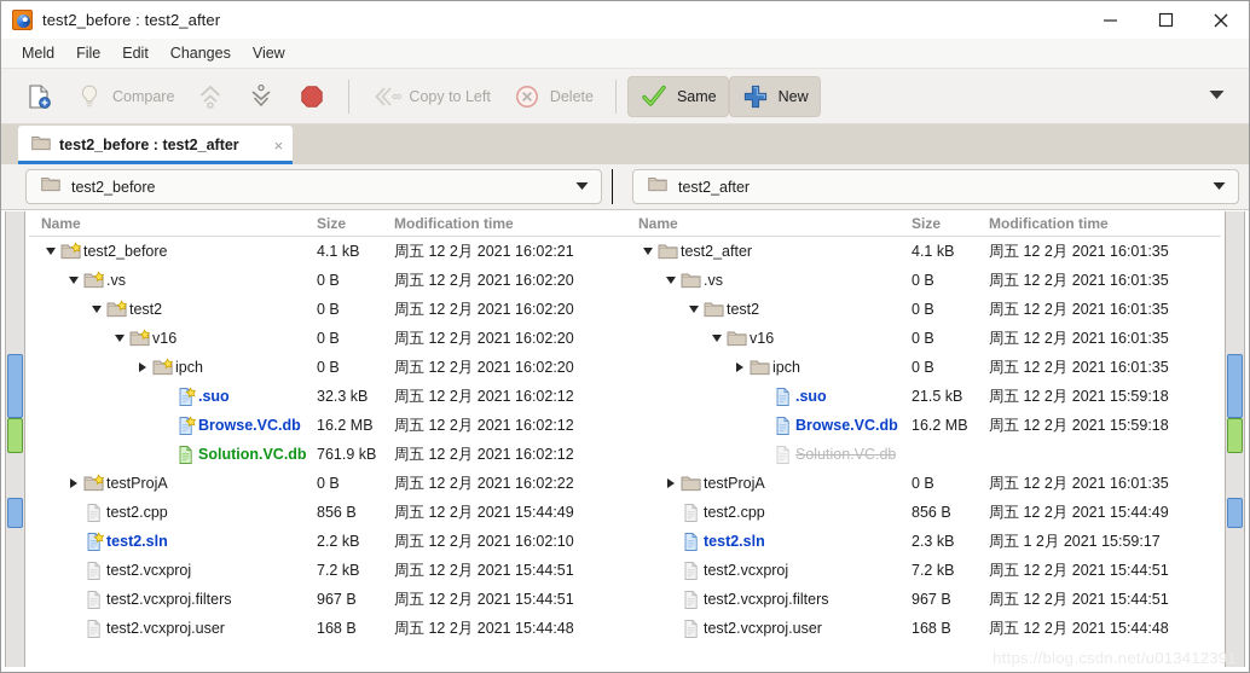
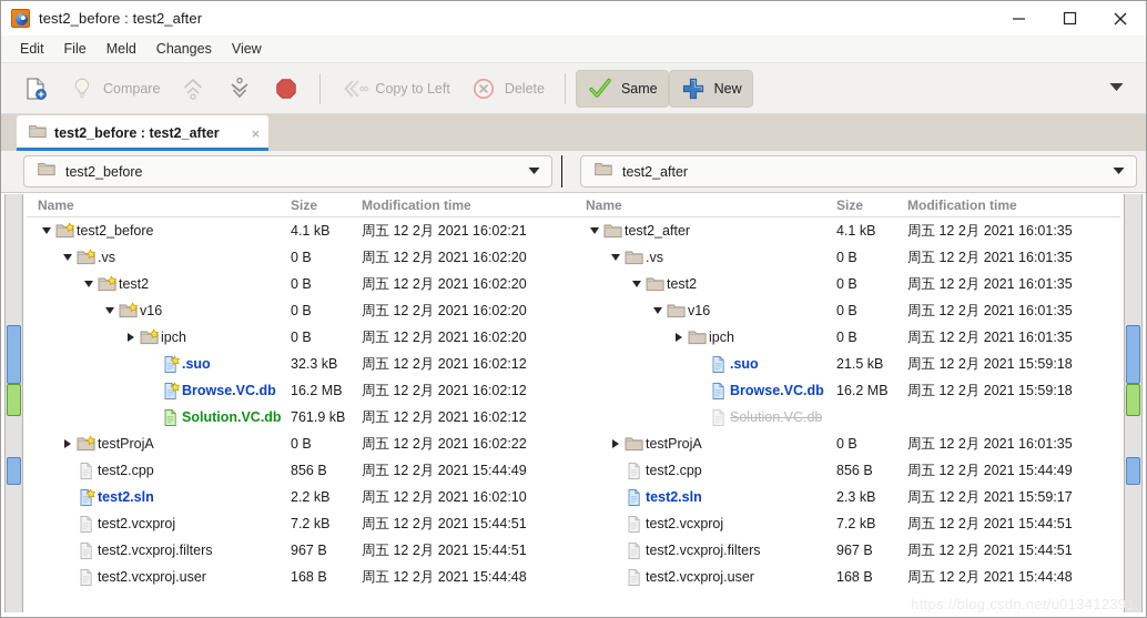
  test2_before : test2_after
- Meld
+ Edit
  File
- Edit
+ Meld
  Changes
  View
  Compare
  Copy to Left
  Delete
  Same
  New
  test2_before : test2_after
  ×
  test2_before
  test2_after
  Name
  Size
  Modification time
  test2_before
  4.1 kB
  周五 12 2月 2021 16:02:21
  .vs
  0 B
  周五 12 2月 2021 16:02:20
  test2
  0 B
  周五 12 2月 2021 16:02:20
  v16
  0 B
  周五 12 2月 2021 16:02:20
  ipch
  0 B
  周五 12 2月 2021 16:02:20
  .suo
  32.3 kB
  周五 12 2月 2021 16:02:12
  Browse.VC.db
  16.2 MB
  周五 12 2月 2021 16:02:12
  Solution.VC.db
  761.9 kB
  周五 12 2月 2021 16:02:12
  testProjA
  0 B
  周五 12 2月 2021 16:02:22
  test2.cpp
  856 B
  周五 12 2月 2021 15:44:49
  test2.sln
  2.2 kB
  周五 12 2月 2021 16:02:10
  test2.vcxproj
  7.2 kB
  周五 12 2月 2021 15:44:51
  test2.vcxproj.filters
  967 B
  周五 12 2月 2021 15:44:51
  test2.vcxproj.user
  168 B
  周五 12 2月 2021 15:44:48
  Name
  Size
  Modification time
  test2_after
  4.1 kB
  周五 12 2月 2021 16:01:35
  .vs
  0 B
  周五 12 2月 2021 16:01:35
  test2
  0 B
  周五 12 2月 2021 16:01:35
  v16
  0 B
  周五 12 2月 2021 16:01:35
  ipch
  0 B
  周五 12 2月 2021 16:01:35
  .suo
  21.5 kB
  周五 12 2月 2021 15:59:18
  Browse.VC.db
  16.2 MB
  周五 12 2月 2021 15:59:18
  Solution.VC.db
  testProjA
  0 B
  周五 12 2月 2021 16:01:35
  test2.cpp
  856 B
  周五 12 2月 2021 15:44:49
  test2.sln
  2.3 kB
- 周五 1 2月 2021 15:59:17
+ 周五 12 2月 2021 15:59:17
  test2.vcxproj
  7.2 kB
  周五 12 2月 2021 15:44:51
  test2.vcxproj.filters
  967 B
  周五 12 2月 2021 15:44:51
  test2.vcxproj.user
  168 B
  周五 12 2月 2021 15:44:48
  https://blog.csdn.net/u013412391
